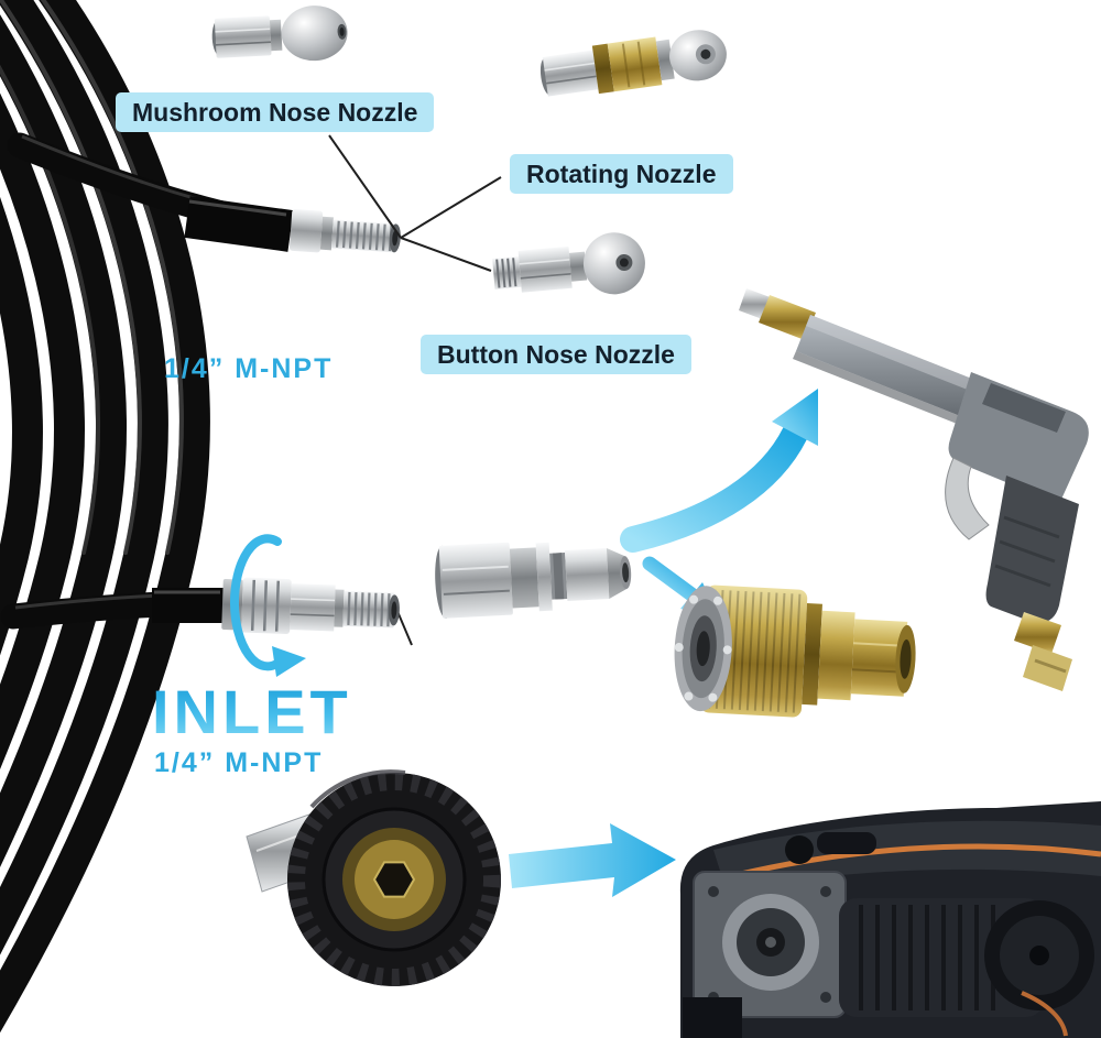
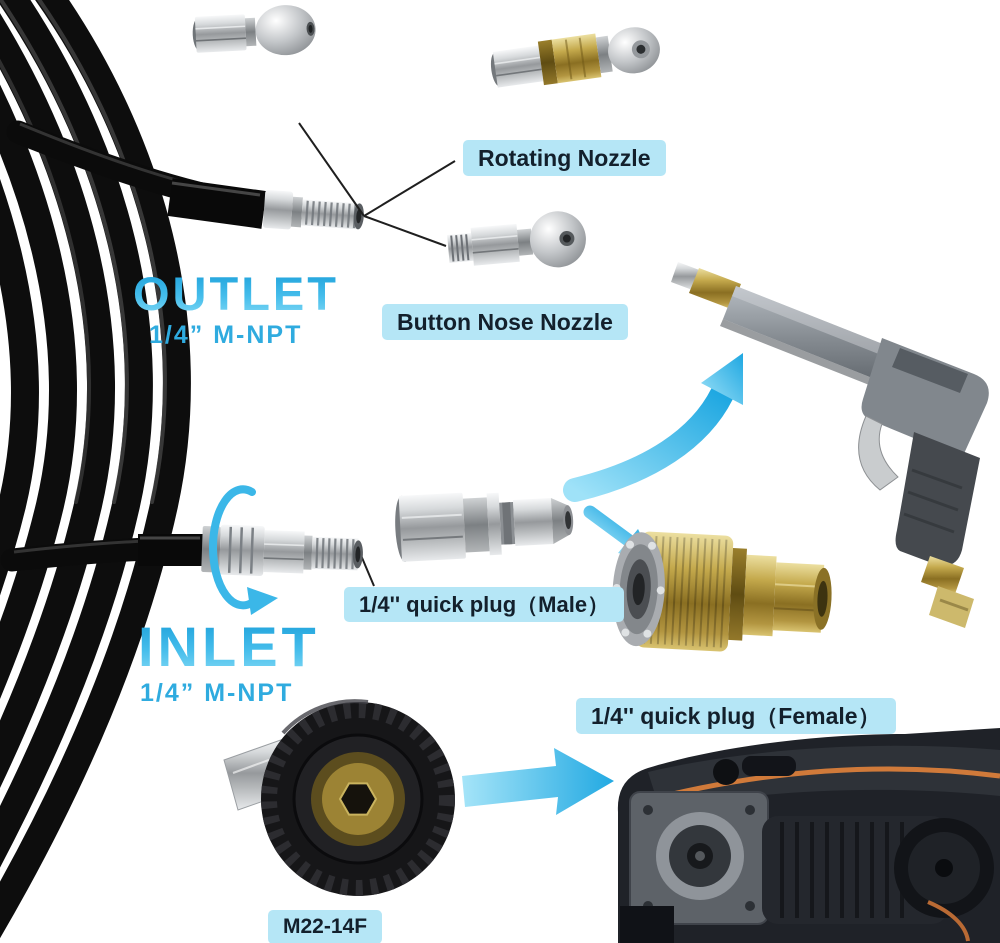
- Mushroom Nose Nozzle
  Rotating Nozzle
  Button Nose Nozzle
+ 1/4'' quick plug（Male）
+ 1/4'' quick plug（Female）
+ M22-14F
+ OUTLET
  1/4” M-NPT
  INLET
  1/4” M-NPT
